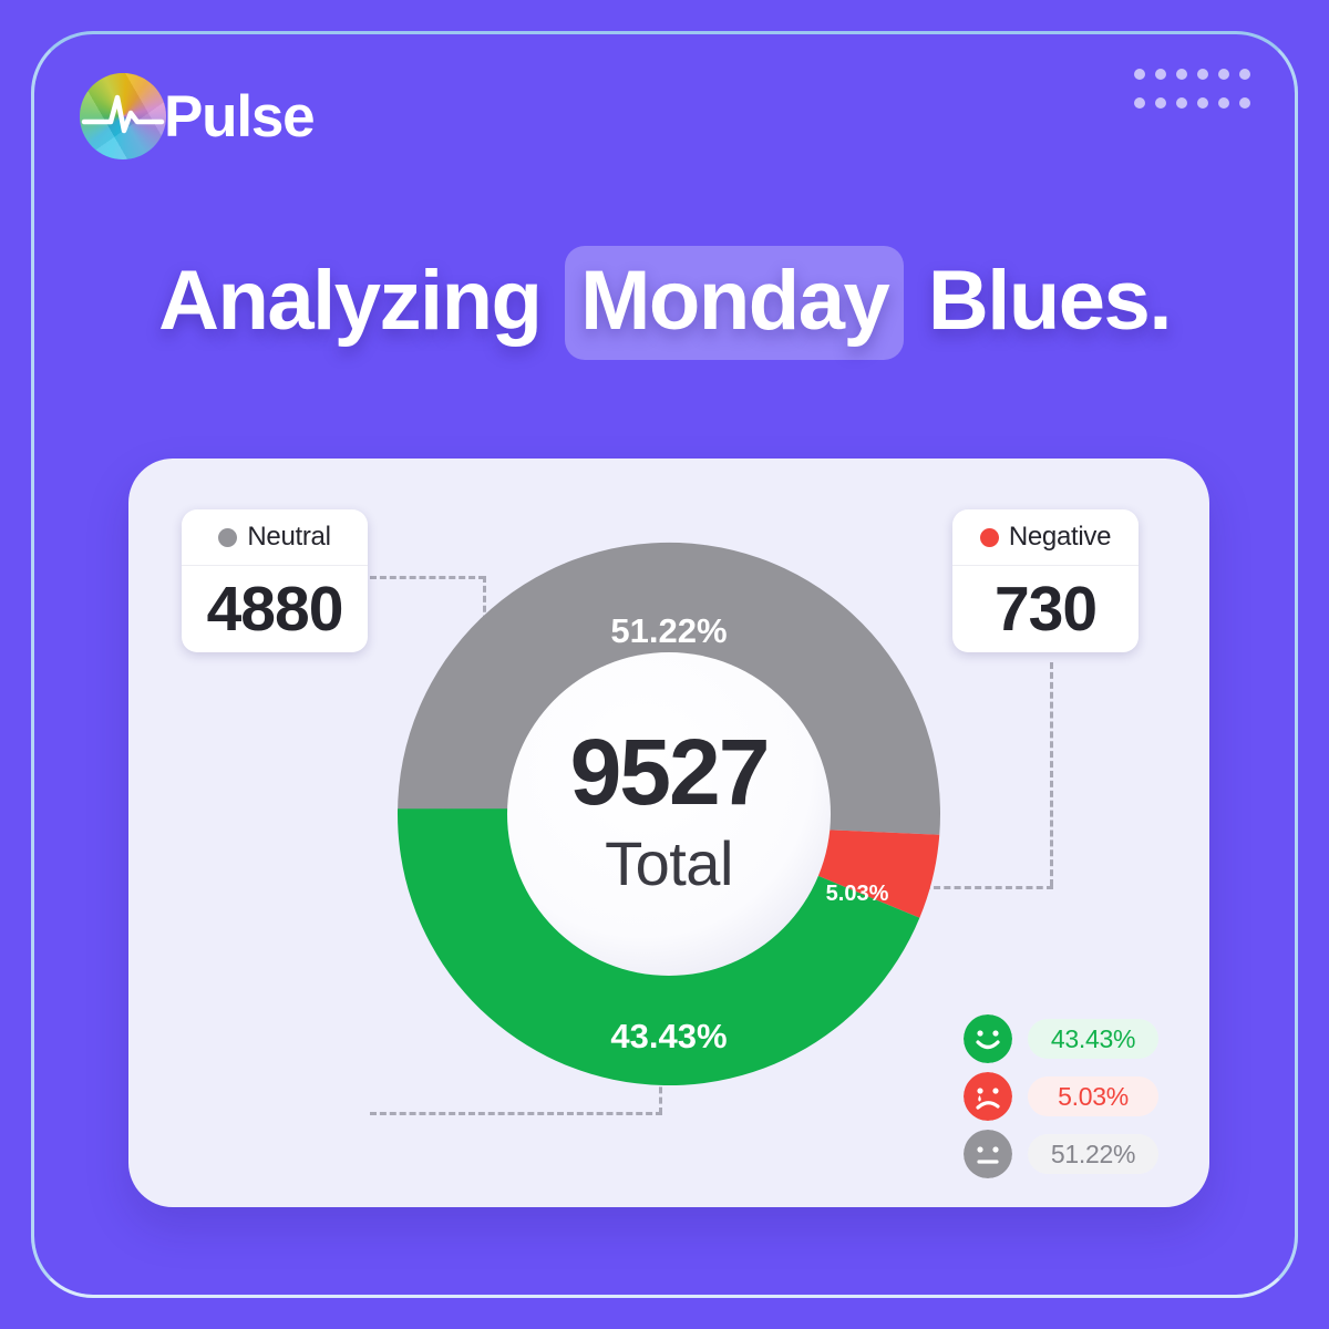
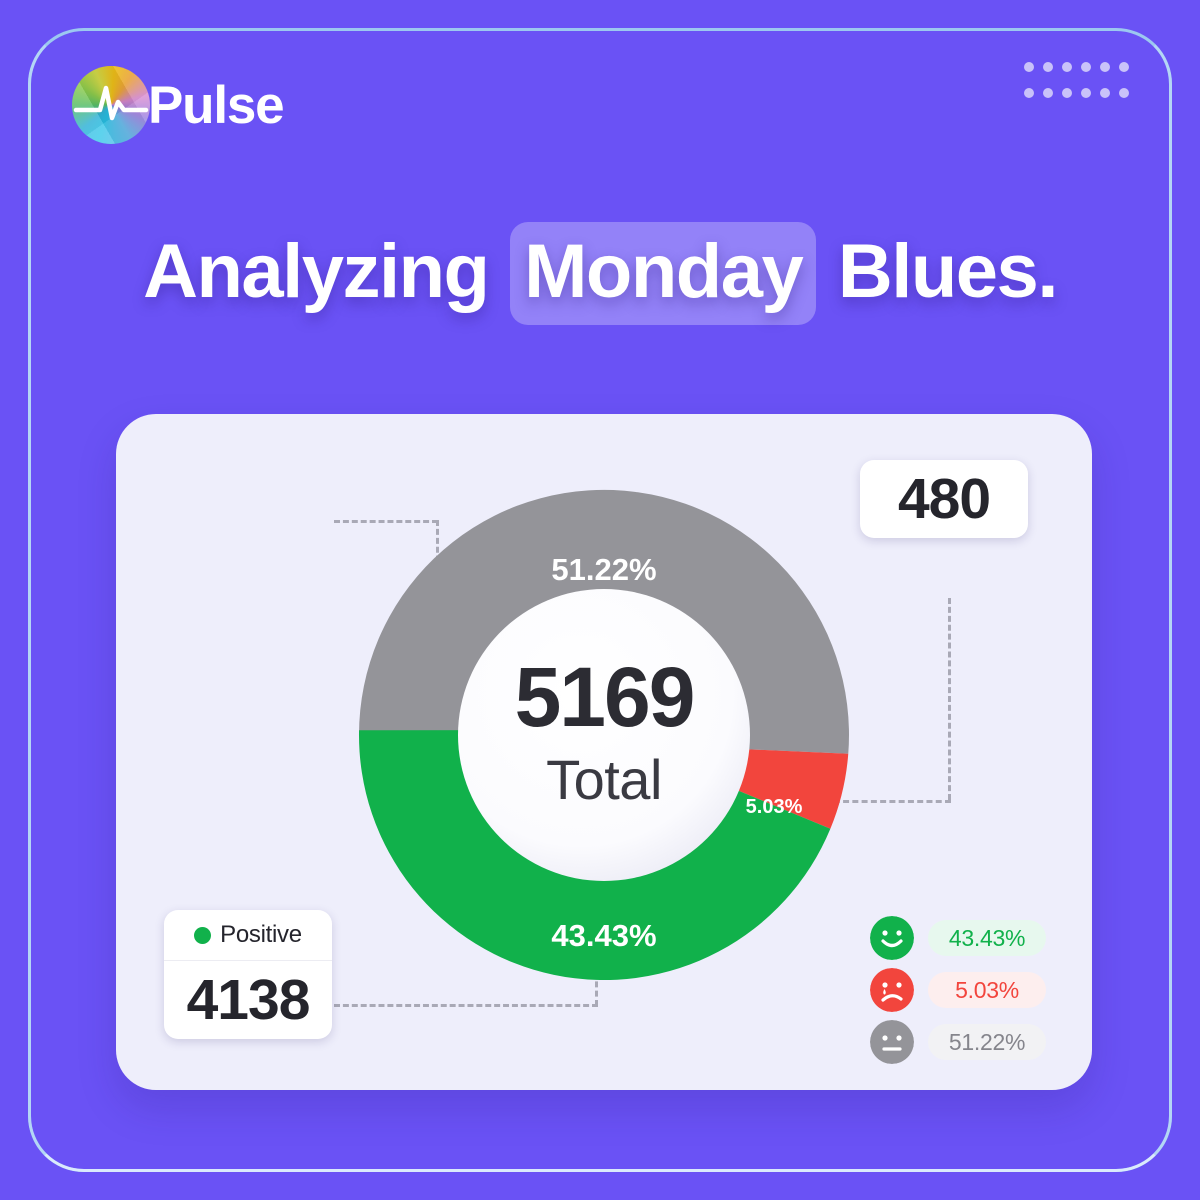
  Pulse
  Analyzing Monday Blues.
  51.22%
  5.03%
  43.43%
- 9527
+ 5169
  Total
- Neutral
- 4880
- Negative
- 730
+ 480
+ Positive
+ 4138
  43.43%
  5.03%
  51.22%
